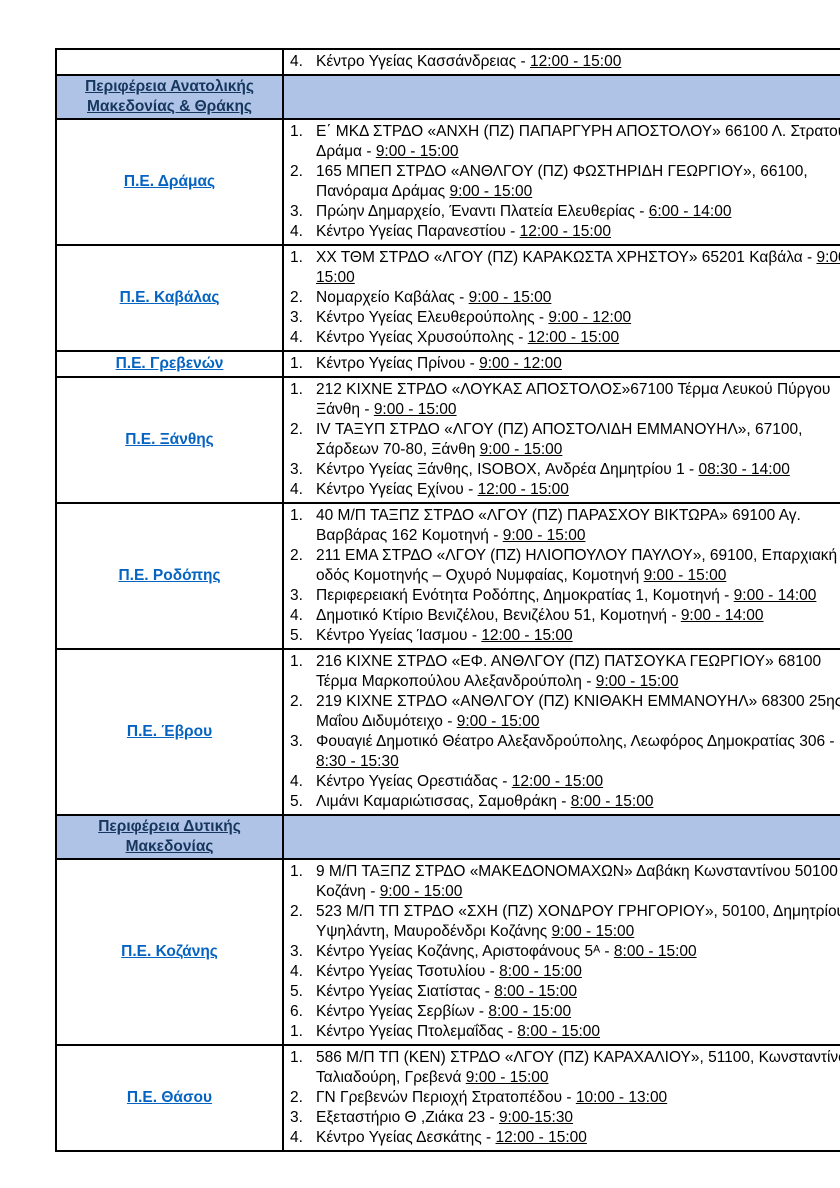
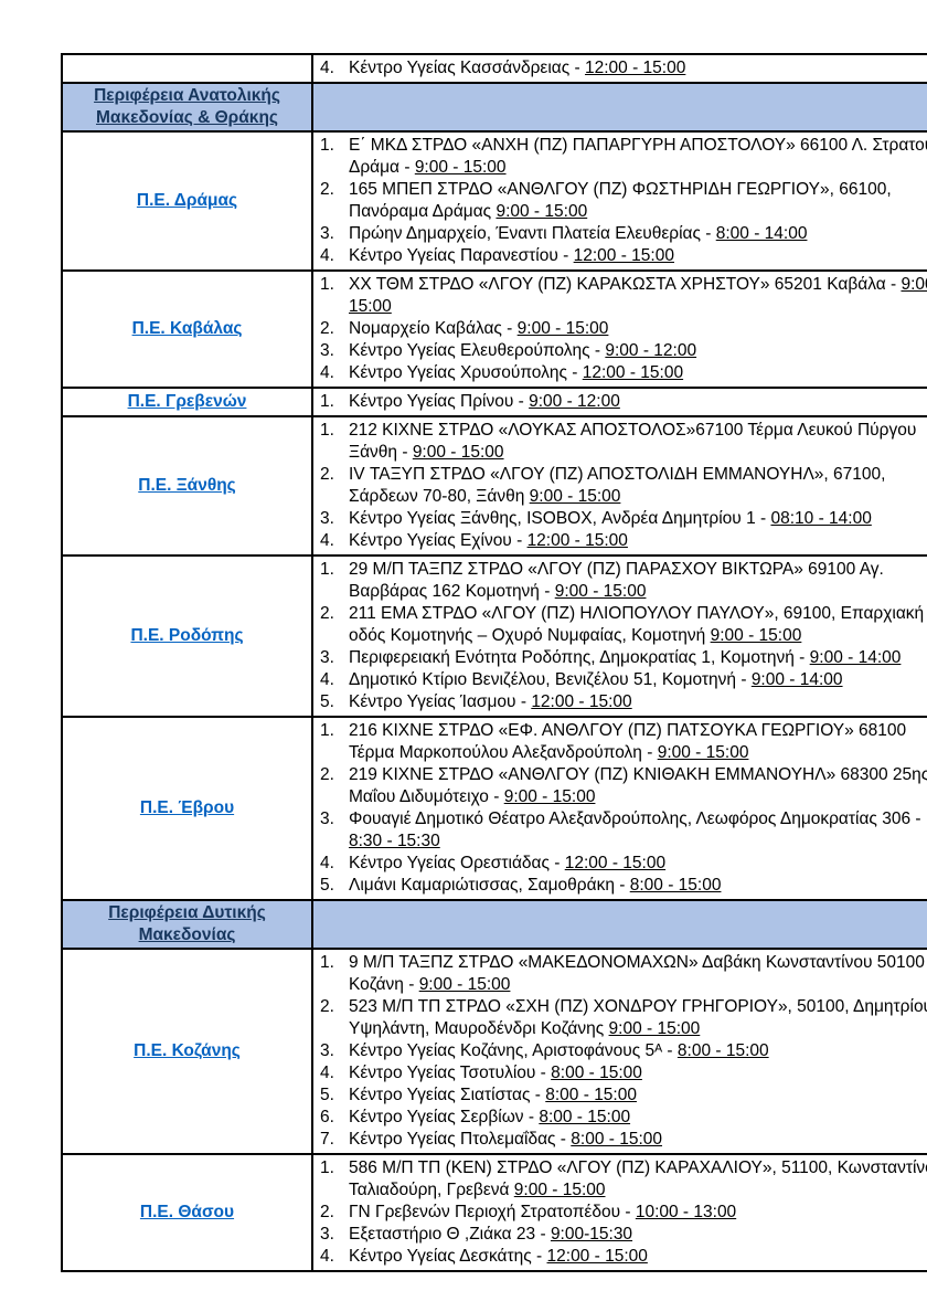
  	4. Κέντρο Υγείας Κασσάνδρειας - 12:00 - 15:00
  Περιφέρεια ΑνατολικήςΜακεδονίας & Θράκης
- Π.Ε. Δράμας	1. Ε΄ ΜΚΔ ΣΤΡΔΟ «ΑΝΧΗ (ΠΖ) ΠΑΠΑΡΓΥΡΗ ΑΠΟΣΤΟΛΟΥ» 66100 Λ. Στρατο Δράμα - 9:00 - 15:002. 165 ΜΠΕΠ ΣΤΡΔΟ «ΑΝΘΛΓΟΥ (ΠΖ) ΦΩΣΤΗΡΙΔΗ ΓΕΩΡΓΙΟΥ», 66100, Πανόραμα Δράμας 9:00 - 15:003. Πρώην Δημαρχείο, Έναντι Πλατεία Ελευθερίας - 6:00 - 14:004. Κέντρο Υγείας Παρανεστίου - 12:00 - 15:00
+ Π.Ε. Δράμας	1. Ε΄ ΜΚΔ ΣΤΡΔΟ «ΑΝΧΗ (ΠΖ) ΠΑΠΑΡΓΥΡΗ ΑΠΟΣΤΟΛΟΥ» 66100 Λ. Στρατο Δράμα - 9:00 - 15:002. 165 ΜΠΕΠ ΣΤΡΔΟ «ΑΝΘΛΓΟΥ (ΠΖ) ΦΩΣΤΗΡΙΔΗ ΓΕΩΡΓΙΟΥ», 66100, Πανόραμα Δράμας 9:00 - 15:003. Πρώην Δημαρχείο, Έναντι Πλατεία Ελευθερίας - 8:00 - 14:004. Κέντρο Υγείας Παρανεστίου - 12:00 - 15:00
  Π.Ε. Καβάλας	1. ΧΧ ΤΘΜ ΣΤΡΔΟ «ΛΓΟΥ (ΠΖ) ΚΑΡΑΚΩΣΤΑ ΧΡΗΣΤΟΥ» 65201 Καβάλα - 9:0 15:002. Νομαρχείο Καβάλας - 9:00 - 15:003. Κέντρο Υγείας Ελευθερούπολης - 9:00 - 12:004. Κέντρο Υγείας Χρυσούπολης - 12:00 - 15:00
  Π.Ε. Γρεβενών	1. Κέντρο Υγείας Πρίνου - 9:00 - 12:00
- Π.Ε. Ξάνθης	1. 212 ΚΙΧΝΕ ΣΤΡΔΟ «ΛΟΥΚΑΣ ΑΠΟΣΤΟΛΟΣ»67100 Τέρμα Λευκού Πύργου Ξάνθη - 9:00 - 15:002. IV ΤΑΞΥΠ ΣΤΡΔΟ «ΛΓΟΥ (ΠΖ) ΑΠΟΣΤΟΛΙΔΗ ΕΜΜΑΝΟΥΗΛ», 67100, Σάρδεων 70-80, Ξάνθη 9:00 - 15:003. Κέντρο Υγείας Ξάνθης, ISOBOX, Ανδρέα Δημητρίου 1 - 08:30 - 14:004. Κέντρο Υγείας Εχίνου - 12:00 - 15:00
+ Π.Ε. Ξάνθης	1. 212 ΚΙΧΝΕ ΣΤΡΔΟ «ΛΟΥΚΑΣ ΑΠΟΣΤΟΛΟΣ»67100 Τέρμα Λευκού Πύργου Ξάνθη - 9:00 - 15:002. IV ΤΑΞΥΠ ΣΤΡΔΟ «ΛΓΟΥ (ΠΖ) ΑΠΟΣΤΟΛΙΔΗ ΕΜΜΑΝΟΥΗΛ», 67100, Σάρδεων 70-80, Ξάνθη 9:00 - 15:003. Κέντρο Υγείας Ξάνθης, ISOBOX, Ανδρέα Δημητρίου 1 - 08:10 - 14:004. Κέντρο Υγείας Εχίνου - 12:00 - 15:00
- Π.Ε. Ροδόπης	1. 40 Μ/Π ΤΑΞΠΖ ΣΤΡΔΟ «ΛΓΟΥ (ΠΖ) ΠΑΡΑΣΧΟΥ ΒΙΚΤΩΡΑ» 69100 Αγ. Βαρβάρας 162 Κομοτηνή - 9:00 - 15:002. 211 ΕΜΑ ΣΤΡΔΟ «ΛΓΟΥ (ΠΖ) ΗΛΙΟΠΟΥΛΟΥ ΠΑΥΛΟΥ», 69100, Επαρχιακή οδός Κομοτηνής – Οχυρό Νυμφαίας, Κομοτηνή 9:00 - 15:003. Περιφερειακή Ενότητα Ροδόπης, Δημοκρατίας 1, Κομοτηνή - 9:00 - 14:004. Δημοτικό Κτίριο Βενιζέλου, Βενιζέλου 51, Κομοτηνή - 9:00 - 14:005. Κέντρο Υγείας Ίασμου - 12:00 - 15:00
+ Π.Ε. Ροδόπης	1. 29 Μ/Π ΤΑΞΠΖ ΣΤΡΔΟ «ΛΓΟΥ (ΠΖ) ΠΑΡΑΣΧΟΥ ΒΙΚΤΩΡΑ» 69100 Αγ. Βαρβάρας 162 Κομοτηνή - 9:00 - 15:002. 211 ΕΜΑ ΣΤΡΔΟ «ΛΓΟΥ (ΠΖ) ΗΛΙΟΠΟΥΛΟΥ ΠΑΥΛΟΥ», 69100, Επαρχιακή οδός Κομοτηνής – Οχυρό Νυμφαίας, Κομοτηνή 9:00 - 15:003. Περιφερειακή Ενότητα Ροδόπης, Δημοκρατίας 1, Κομοτηνή - 9:00 - 14:004. Δημοτικό Κτίριο Βενιζέλου, Βενιζέλου 51, Κομοτηνή - 9:00 - 14:005. Κέντρο Υγείας Ίασμου - 12:00 - 15:00
  Π.Ε. Έβρου	1. 216 ΚΙΧΝΕ ΣΤΡΔΟ «ΕΦ. ΑΝΘΛΓΟΥ (ΠΖ) ΠΑΤΣΟΥΚΑ ΓΕΩΡΓΙΟΥ» 68100 Τέρμα Μαρκοπούλου Αλεξανδρούπολη - 9:00 - 15:002. 219 ΚΙΧΝΕ ΣΤΡΔΟ «ΑΝΘΛΓΟΥ (ΠΖ) ΚΝΙΘΑΚΗ ΕΜΜΑΝΟΥΗΛ» 68300 25ης Μαΐου Διδυμότειχο - 9:00 - 15:003. Φουαγιέ Δημοτικό Θέατρο Αλεξανδρούπολης, Λεωφόρος Δημοκρατίας 306 - 8:30 - 15:304. Κέντρο Υγείας Ορεστιάδας - 12:00 - 15:005. Λιμάνι Καμαριώτισσας, Σαμοθράκη - 8:00 - 15:00
  Περιφέρεια ΔυτικήςΜακεδονίας
- Π.Ε. Κοζάνης	1. 9 Μ/Π ΤΑΞΠΖ ΣΤΡΔΟ «ΜΑΚΕΔΟΝΟΜΑΧΩΝ» Δαβάκη Κωνσταντίνου 50100 Κοζάνη - 9:00 - 15:002. 523 Μ/Π ΤΠ ΣΤΡΔΟ «ΣΧΗ (ΠΖ) ΧΟΝΔΡΟΥ ΓΡΗΓΟΡΙΟΥ», 50100, Δημητρίο Υψηλάντη, Μαυροδένδρι Κοζάνης 9:00 - 15:003. Κέντρο Υγείας Κοζάνης, Αριστοφάνους 5ᴬ - 8:00 - 15:004. Κέντρο Υγείας Τσοτυλίου - 8:00 - 15:005. Κέντρο Υγείας Σιατίστας - 8:00 - 15:006. Κέντρο Υγείας Σερβίων - 8:00 - 15:001. Κέντρο Υγείας Πτολεμαΐδας - 8:00 - 15:00
+ Π.Ε. Κοζάνης	1. 9 Μ/Π ΤΑΞΠΖ ΣΤΡΔΟ «ΜΑΚΕΔΟΝΟΜΑΧΩΝ» Δαβάκη Κωνσταντίνου 50100 Κοζάνη - 9:00 - 15:002. 523 Μ/Π ΤΠ ΣΤΡΔΟ «ΣΧΗ (ΠΖ) ΧΟΝΔΡΟΥ ΓΡΗΓΟΡΙΟΥ», 50100, Δημητρίο Υψηλάντη, Μαυροδένδρι Κοζάνης 9:00 - 15:003. Κέντρο Υγείας Κοζάνης, Αριστοφάνους 5ᴬ - 8:00 - 15:004. Κέντρο Υγείας Τσοτυλίου - 8:00 - 15:005. Κέντρο Υγείας Σιατίστας - 8:00 - 15:006. Κέντρο Υγείας Σερβίων - 8:00 - 15:007. Κέντρο Υγείας Πτολεμαΐδας - 8:00 - 15:00
  Π.Ε. Θάσου	1. 586 Μ/Π ΤΠ (ΚΕΝ) ΣΤΡΔΟ «ΛΓΟΥ (ΠΖ) ΚΑΡΑΧΑΛΙΟΥ», 51100, Κωνσταντίν Ταλιαδούρη, Γρεβενά 9:00 - 15:002. ΓΝ Γρεβενών Περιοχή Στρατοπέδου - 10:00 - 13:003. Εξεταστήριο Θ ,Ζιάκα 23 - 9:00-15:304. Κέντρο Υγείας Δεσκάτης - 12:00 - 15:00
